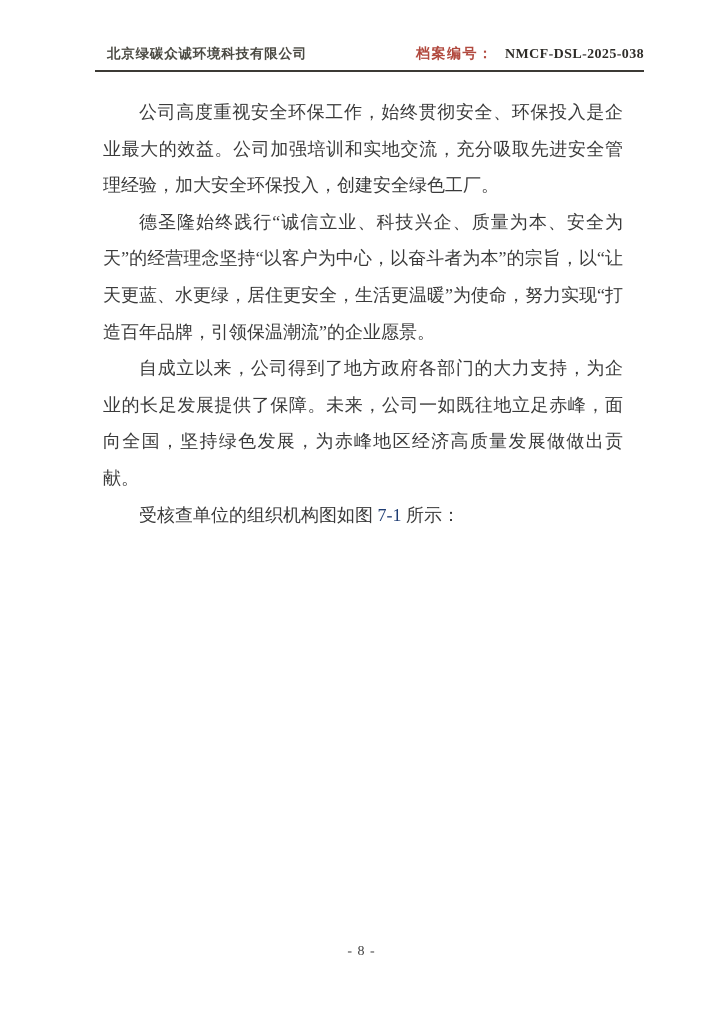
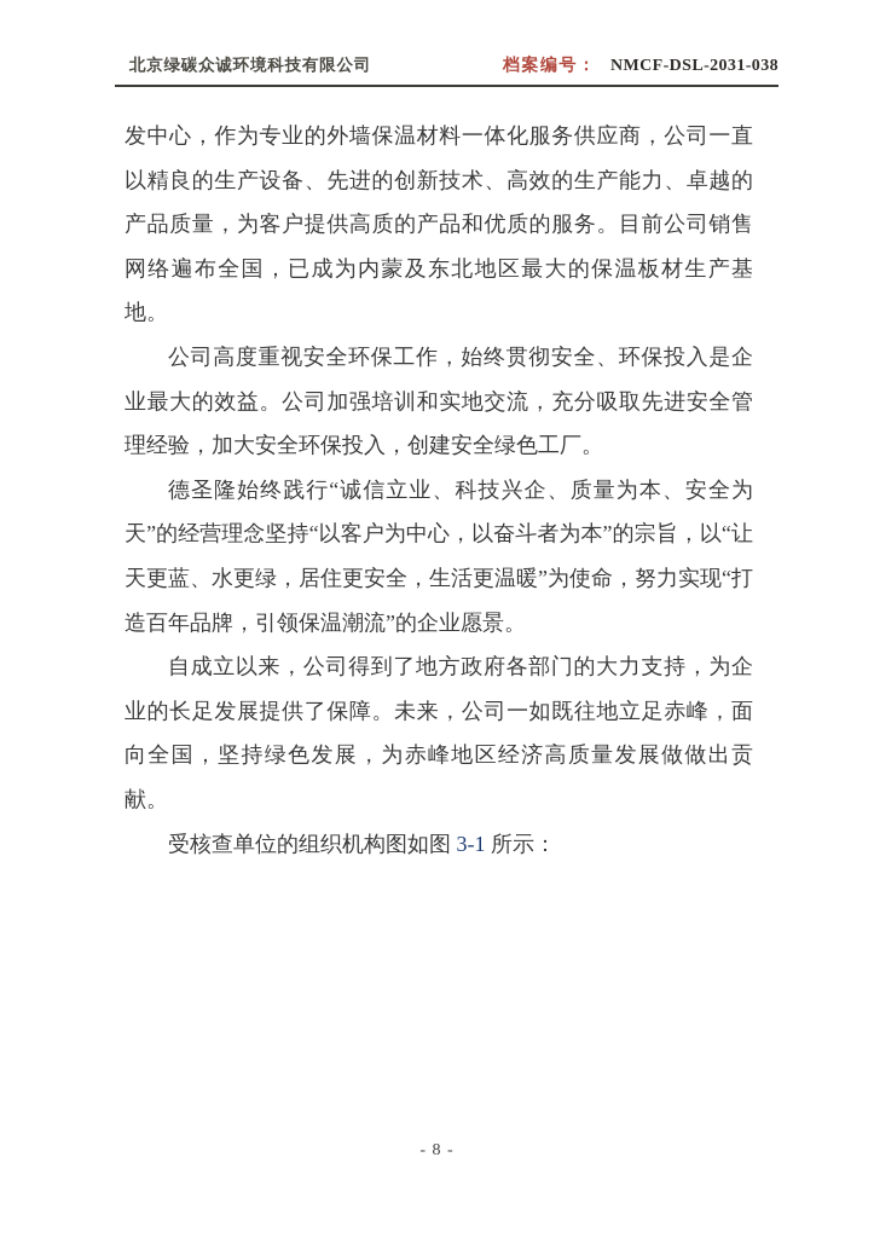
  北京绿碳众诚环境科技有限公司
- 档案编号： NMCF-DSL-2025-038
+ 档案编号： NMCF-DSL-2031-038
+ 发中心，作为专业的外墙保温材料一体化服务供应商，公司一直以精良的生产设备、先进的创新技术、高效的生产能力、卓越的产品质量，为客户提供高质的产品和优质的服务。目前公司销售网络遍布全国，已成为内蒙及东北地区最大的保温板材生产基地。
  公司高度重视安全环保工作，始终贯彻安全、环保投入是企业最大的效益。公司加强培训和实地交流，充分吸取先进安全管理经验，加大安全环保投入，创建安全绿色工厂。
  德圣隆始终践行“诚信立业、科技兴企、质量为本、安全为天”的经营理念坚持“以客户为中心，以奋斗者为本”的宗旨，以“让天更蓝、水更绿，居住更安全，生活更温暖”为使命，努力实现“打造百年品牌，引领保温潮流”的企业愿景。
  自成立以来，公司得到了地方政府各部门的大力支持，为企业的长足发展提供了保障。未来，公司一如既往地立足赤峰，面向全国，坚持绿色发展，为赤峰地区经济高质量发展做做出贡献。
- 受核查单位的组织机构图如图 7-1 所示：
+ 受核查单位的组织机构图如图 3-1 所示：
  - 8 -
